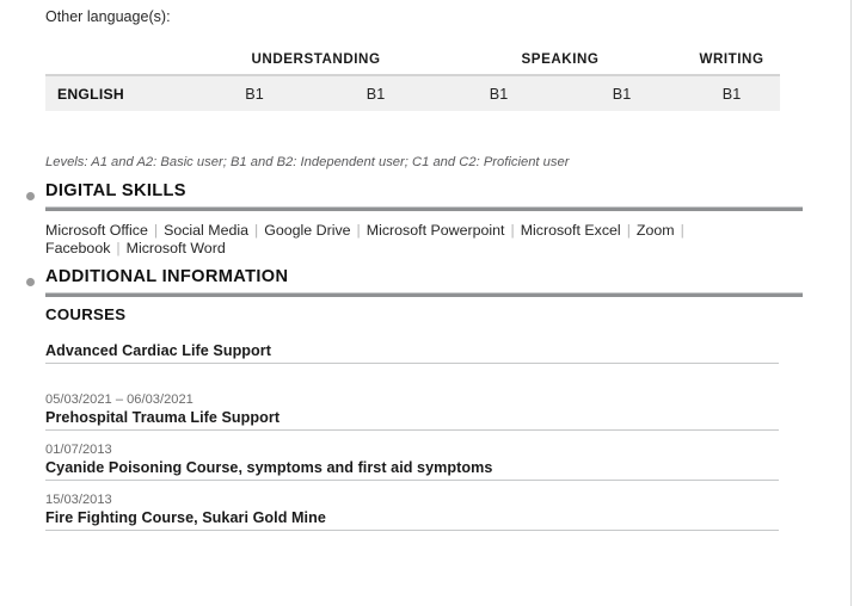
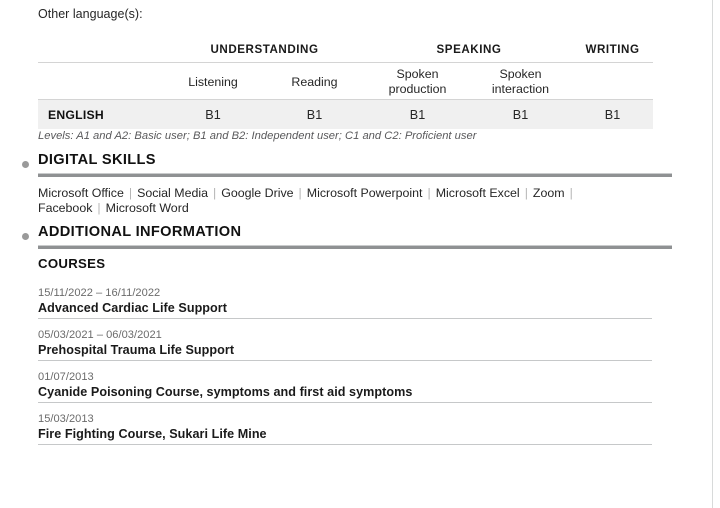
  Other language(s):
  	UNDERSTANDING	SPEAKING	WRITING
+ 	Listening	Reading	Spoken production	Spoken interaction
  ENGLISH	B1	B1	B1	B1	B1
  Levels: A1 and A2: Basic user; B1 and B2: Independent user; C1 and C2: Proficient user
  DIGITAL SKILLS
  Microsoft Office | Social Media | Google Drive | Microsoft Powerpoint | Microsoft Excel | Zoom |
  Facebook | Microsoft Word
  ADDITIONAL INFORMATION
  COURSES
+ 15/11/2022 – 16/11/2022
  Advanced Cardiac Life Support
  05/03/2021 – 06/03/2021
  Prehospital Trauma Life Support
  01/07/2013
  Cyanide Poisoning Course, symptoms and first aid symptoms
  15/03/2013
- Fire Fighting Course, Sukari Gold Mine
+ Fire Fighting Course, Sukari Life Mine
